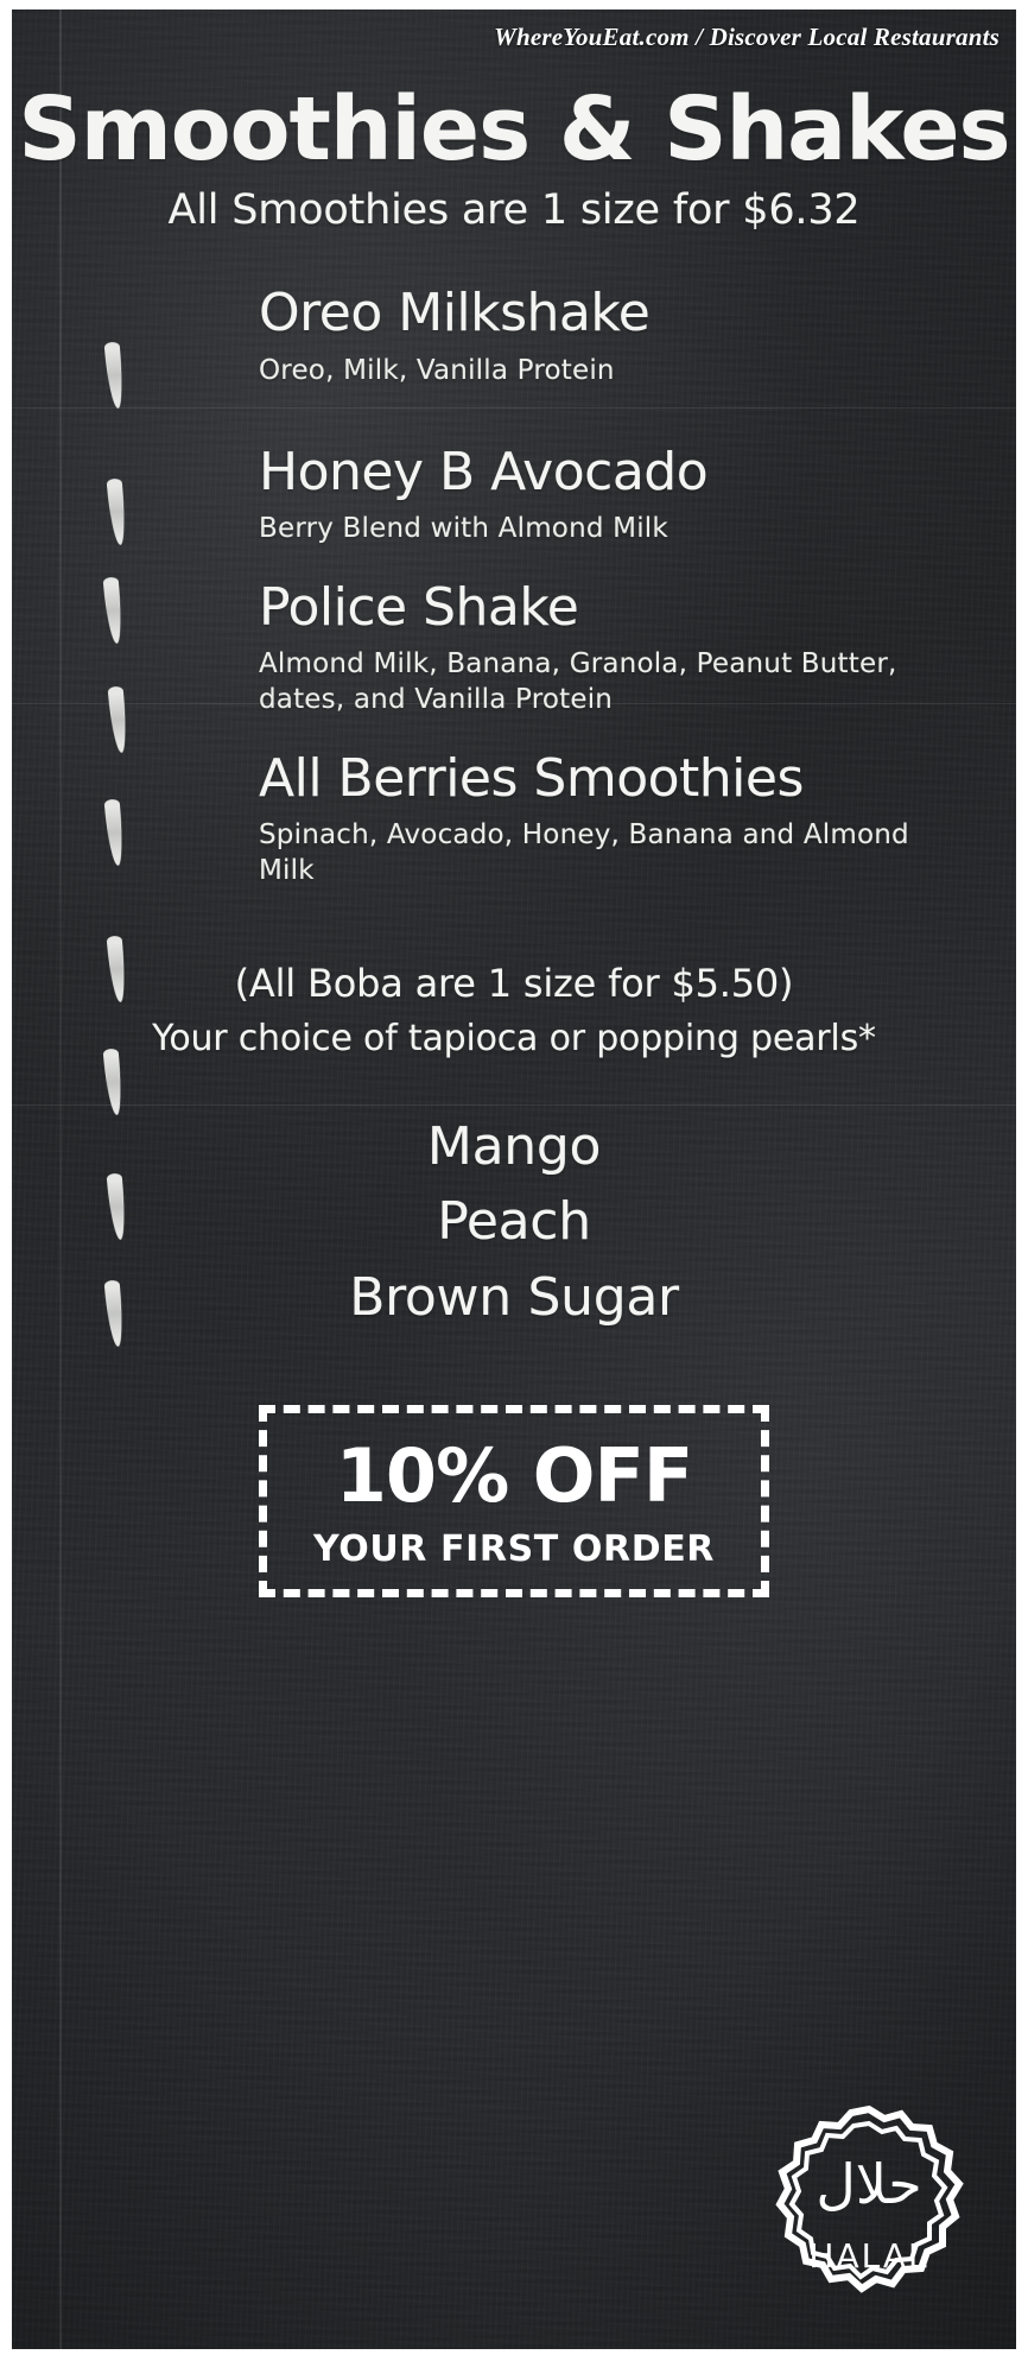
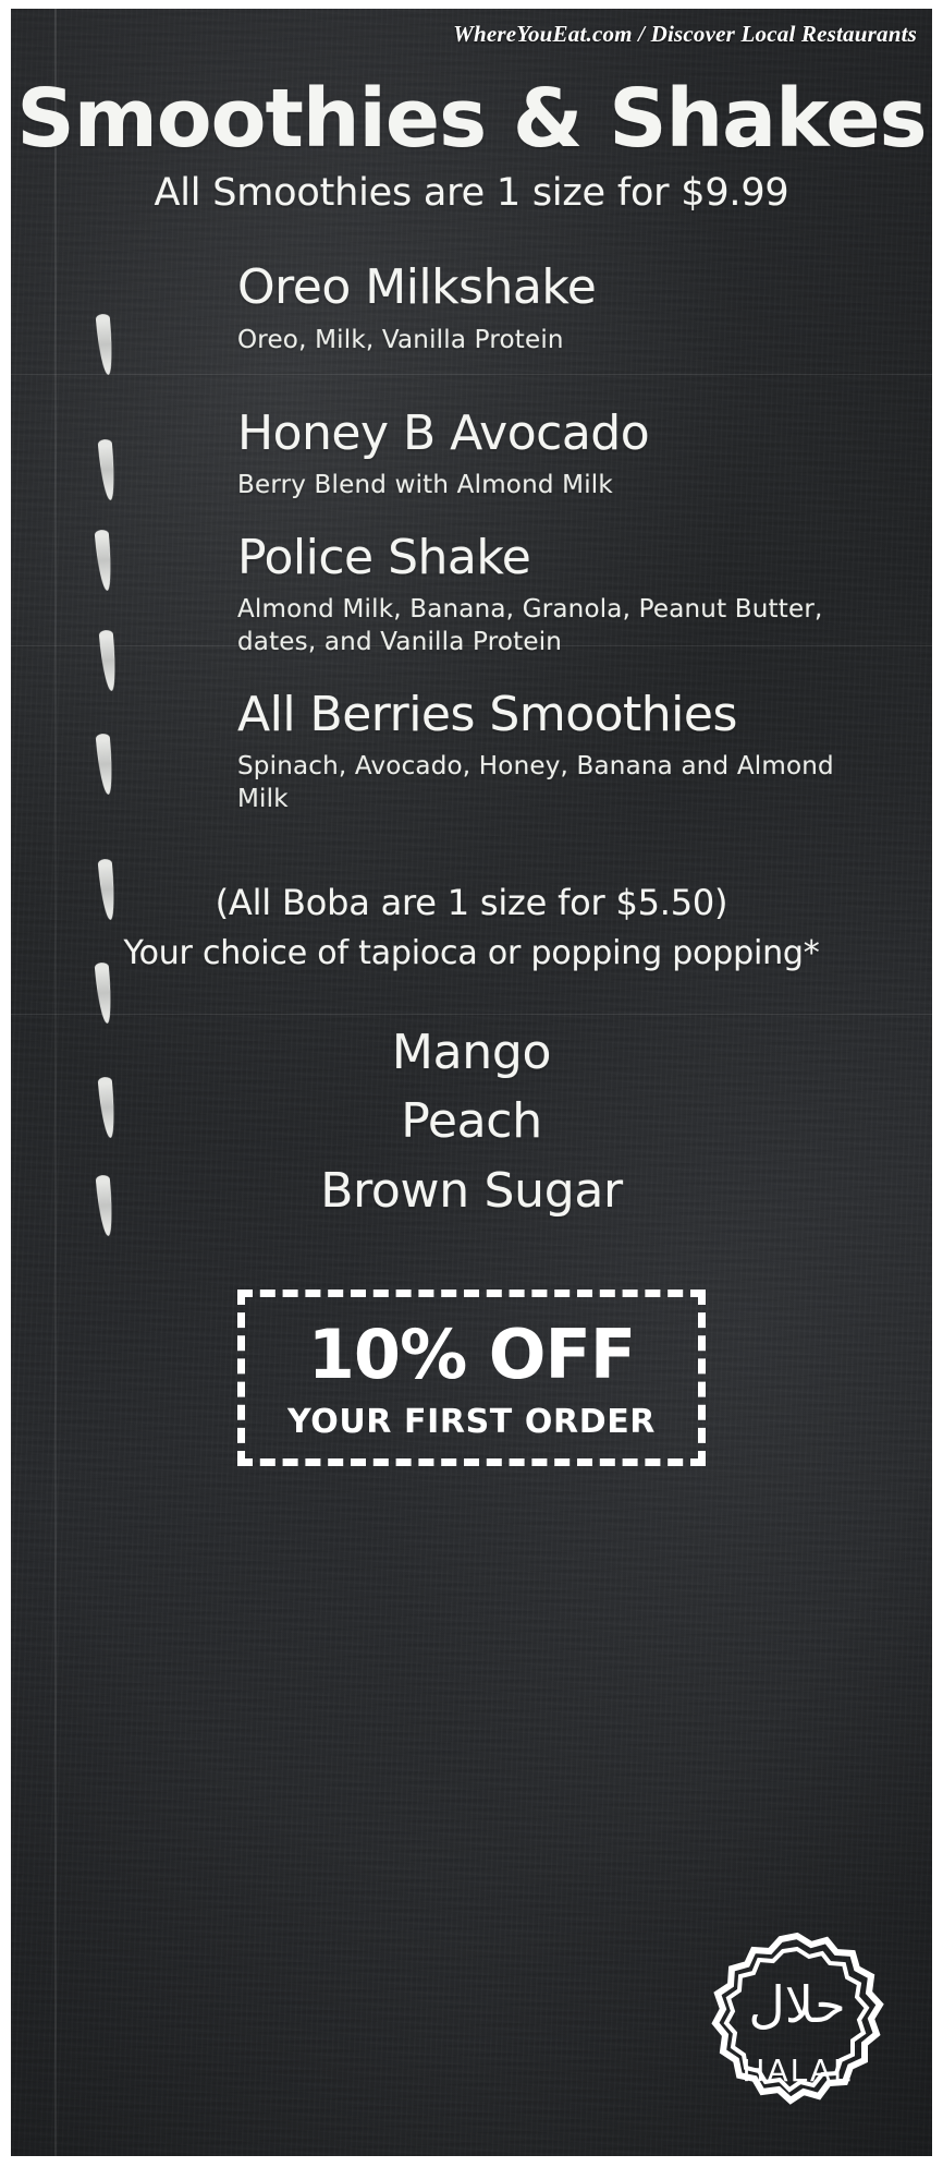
  WhereYouEat.com / Discover Local Restaurants
  Smoothies & Shakes
- All Smoothies are 1 size for $6.32
+ All Smoothies are 1 size for $9.99
  Oreo Milkshake
  Oreo, Milk, Vanilla Protein
  Honey B Avocado
  Berry Blend with Almond Milk
  Police Shake
  Almond Milk, Banana, Granola, Peanut Butter, dates, and Vanilla Protein
  All Berries Smoothies
  Spinach, Avocado, Honey, Banana and Almond Milk
  (All Boba are 1 size for $5.50)
- Your choice of tapioca or popping pearls*
+ Your choice of tapioca or popping popping*
  Mango
  Peach
  Brown Sugar
  10% OFF
  YOUR FIRST ORDER
  حلال
  HALAL
